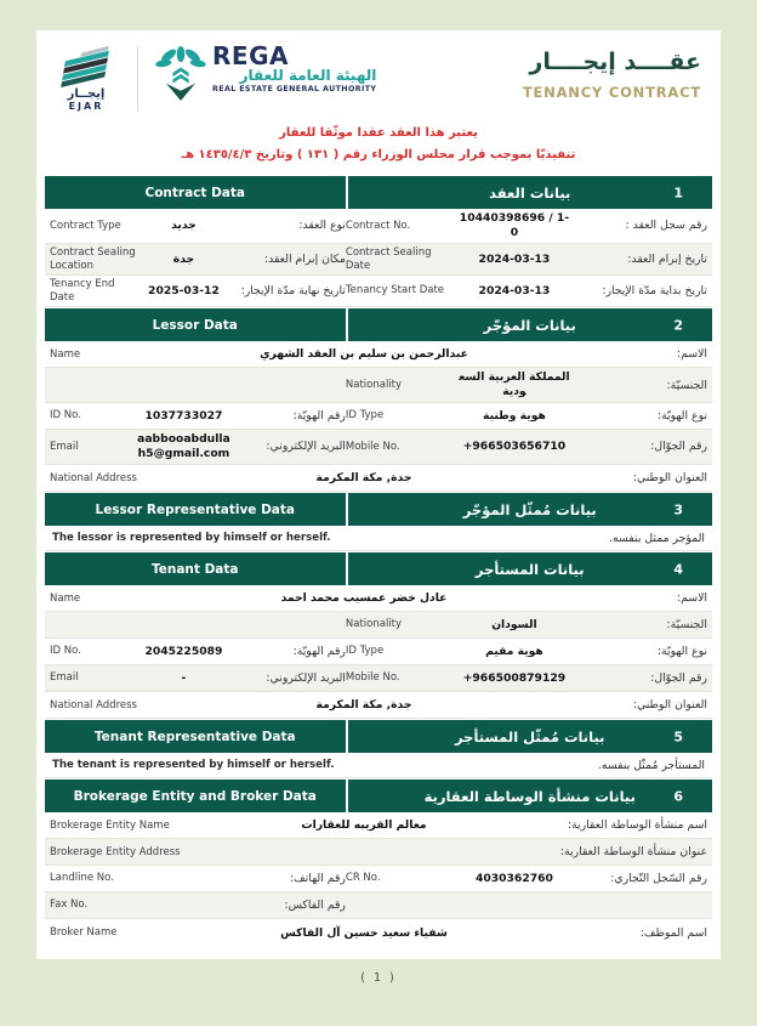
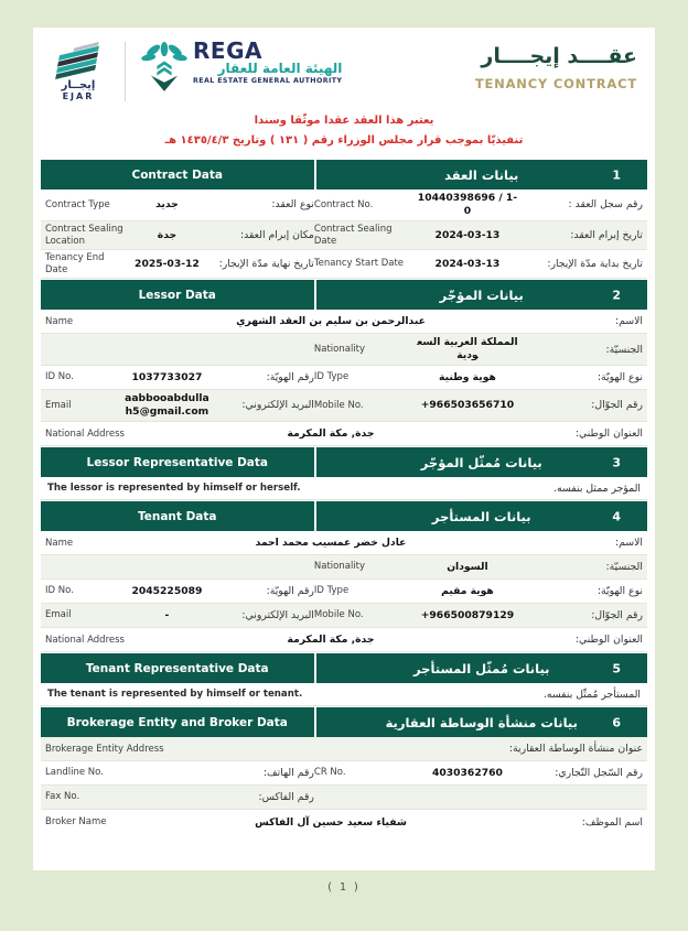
  إيجــار
  EJAR
  REGA
  الهيئة العامة للعقار
  عقــــد إيجــــار
  TENANCY CONTRACT
- يعتبر هذا العقد عقدا موثّقا للعقار
+ يعتبر هذا العقد عقدا موثّقا وسندا
  تنفيذيّا بموجب قرار مجلس الوزراء رقم ( ١٣١ ) وتاريخ ١٤٣٥/٤/٣ هـ
  Contract Data
  بيانات العقد
  1
  Contract Type
  جديد
  نوع العقد:
  Contract No.
  10440398696 / 1-0
  رقم سجل العقد :
  Contract Sealing Location
  جدة
  مكان إبرام العقد:
  Contract Sealing Date
  2024-03-13
  تاريخ إبرام العقد:
  Tenancy End Date
  2025-03-12
  تاريخ نهاية مدّة الإيجار:
  Tenancy Start Date
  2024-03-13
  تاريخ بداية مدّة الإيجار:
  Lessor Data
  بيانات المؤجّر
  2
  Name
  عبدالرحمن بن سليم بن العقد الشهري
  الاسم:
  Nationality
  المملكة العربية السعودية
  الجنسيّة:
  ID No.
  1037733027
  رقم الهويّة:
  ID Type
  هوية وطنية
  نوع الهويّة:
  Email
  aabbooabdullah5@gmail.com
  البريد الإلكتروني:
  Mobile No.
  +966503656710
  رقم الجوّال:
  National Address
  جدة, مكة المكرمة
  العنوان الوطني:
  Lessor Representative Data
  بيانات مُمثّل المؤجّر
  3
  The lessor is represented by himself or herself.
  المؤجر ممثل بنفسه.
  Tenant Data
  بيانات المستأجر
  4
  Name
  عادل خضر عمسيب محمد احمد
  الاسم:
  Nationality
  السودان
  الجنسيّة:
  ID No.
  2045225089
  رقم الهويّة:
  ID Type
  هوية مقيم
  نوع الهويّة:
  Email
  -
  البريد الإلكتروني:
  Mobile No.
  +966500879129
  رقم الجوّال:
  National Address
  جدة, مكة المكرمة
  العنوان الوطني:
  Tenant Representative Data
  بيانات مُمثّل المستأجر
  5
- The tenant is represented by himself or herself.
+ The tenant is represented by himself or tenant.
  المستأجر مُمثّل بنفسه.
  Brokerage Entity and Broker Data
  بيانات منشأة الوساطة العقارية
  6
- Brokerage Entity Name
- معالم القريبه للعقارات
- اسم منشأة الوساطة العقارية:
  Brokerage Entity Address
  عنوان منشأة الوساطة العقارية:
  Landline No.
  رقم الهاتف:
  CR No.
  4030362760
  رقم السّجل التّجاري:
  Fax No.
  رقم الفاكس:
  Broker Name
  شفياء سعيد حسين آل الفاكس
  اسم الموظف:
  ( 1 )
